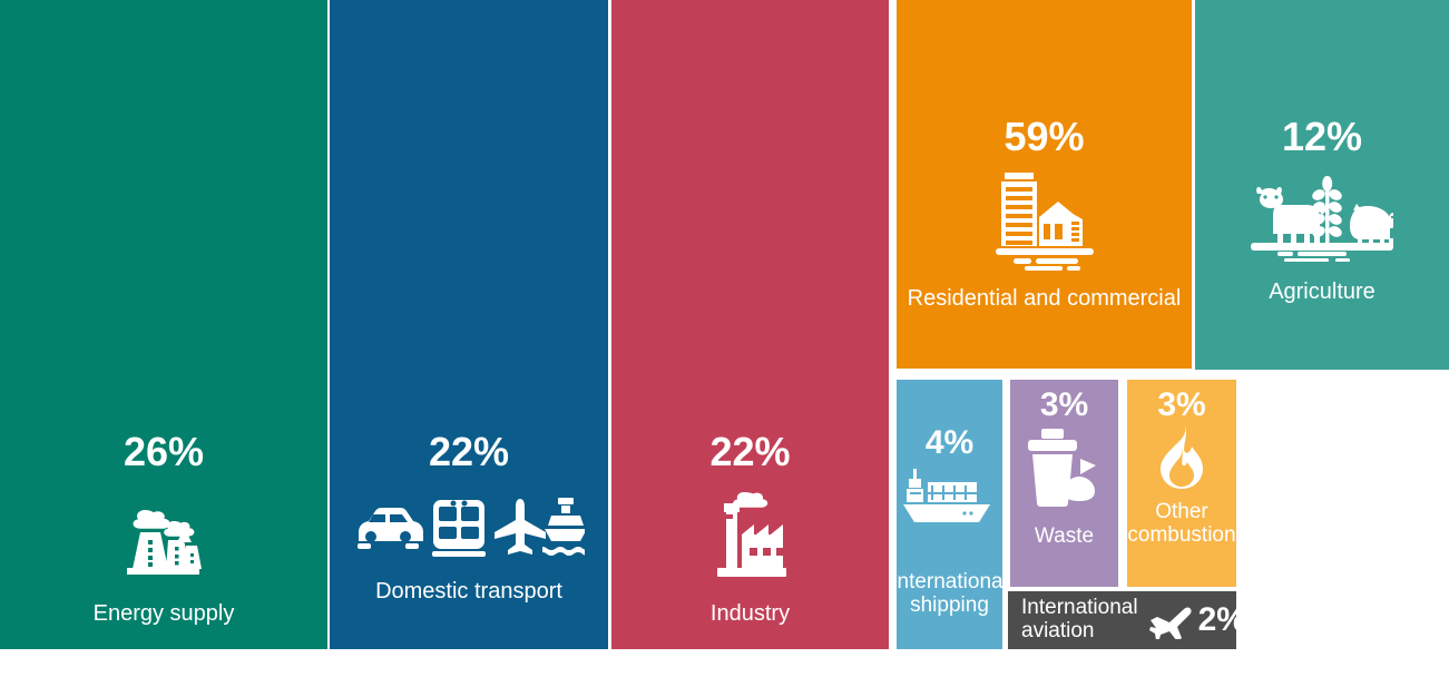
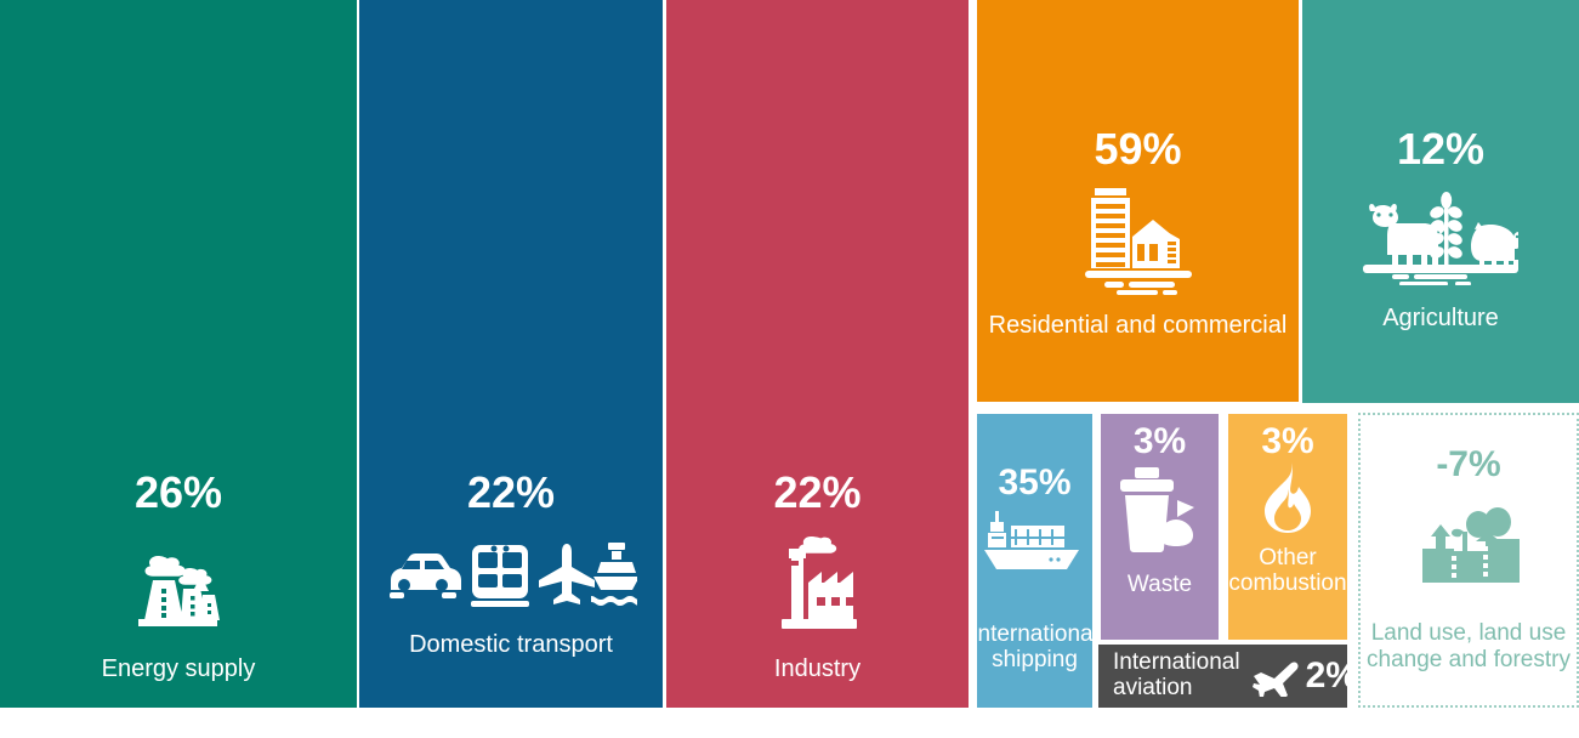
  26%
  Energy supply
  22%
  Domestic transport
  22%
  Industry
  59%
  Residential and commercial
  12%
  Agriculture
- 4%
+ 35%
  nternationa shipping
  3%
  Waste
  3%
  Other combustion
  International aviation
  2%
+ -7%
+ Land use, land use change and forestry
